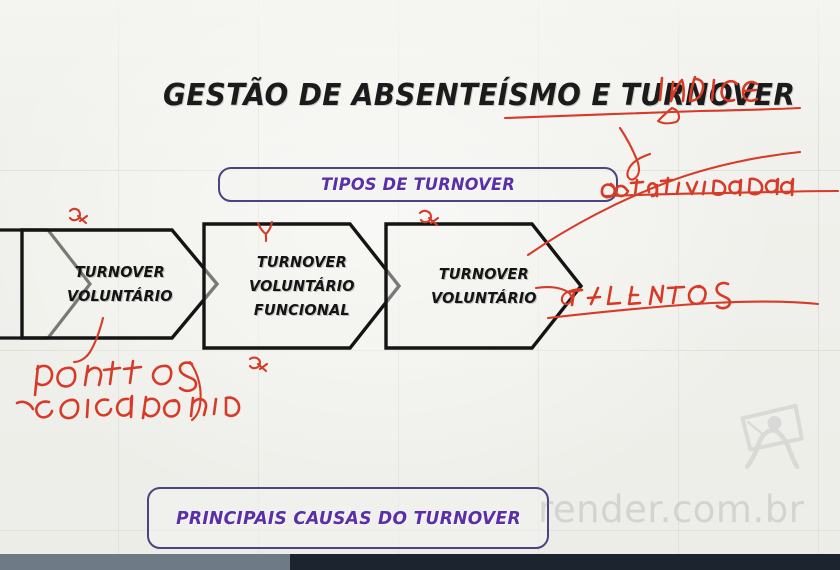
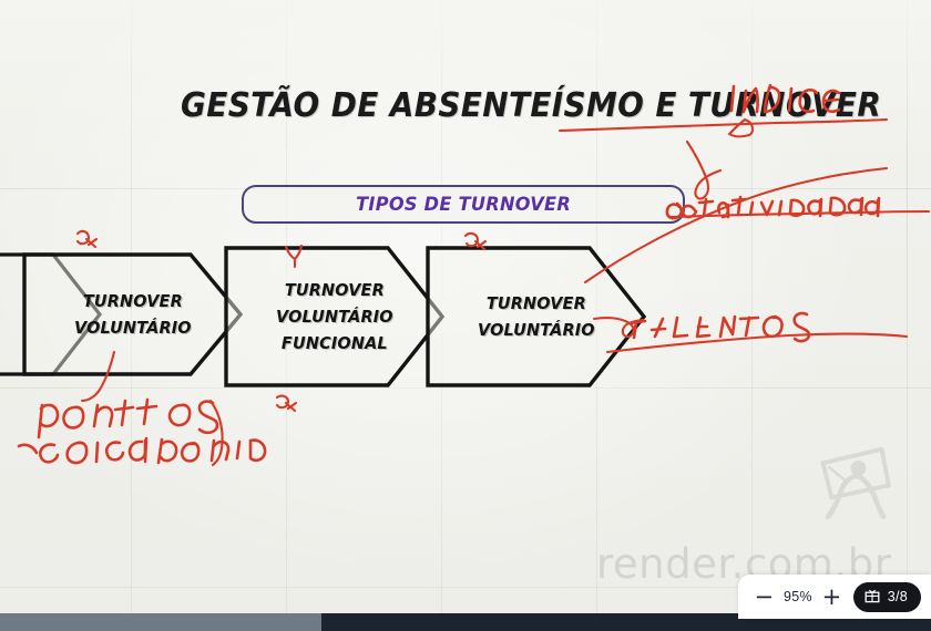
  GESTÃO DE ABSENTEÍSMO E TUNOER
  TIPOS DE TURNOVER
  TURNOVER
  VOLUNTÁRIO
  TURNOVER
  VOLUNTÁRIO
  FUNCIONAL
  TURNOVER
  VOLUNTÁRIO
- PRINCIPAIS CAUSAS DO TURNOVER
  render.com.br
+ −
+ 95%
+ +
+ 3/8
